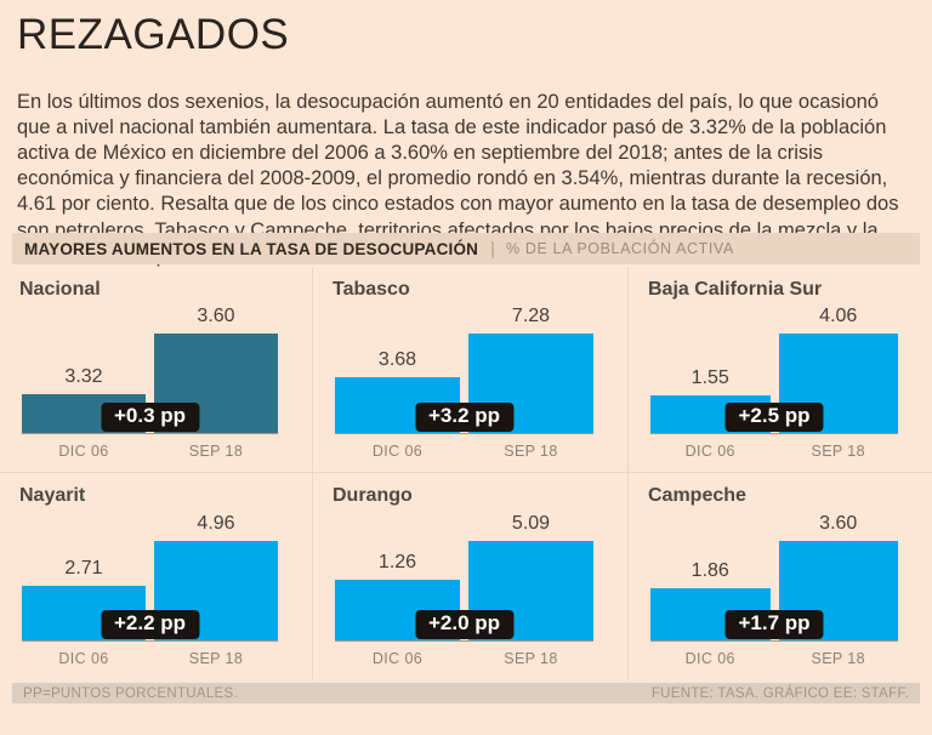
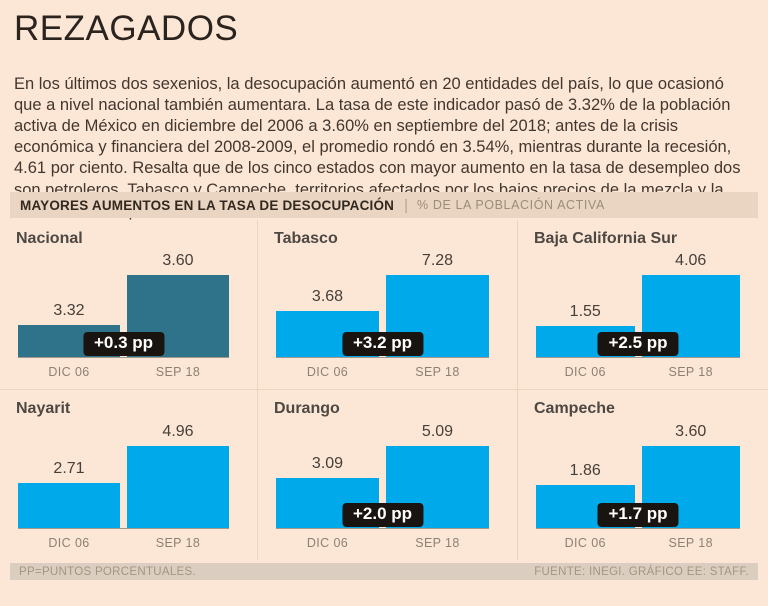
  REZAGADOS
  En los últimos dos sexenios, la desocupación aumentó en 20 entidades del país, lo que ocasionó que a nivel nacional también aumentara. La tasa de este indicador pasó de 3.32% de la población activa de México en diciembre del 2006 a 3.60% en septiembre del 2018; antes de la crisis económica y financiera del 2008-2009, el promedio rondó en 3.54%, mientras durante la recesión, 4.61 por ciento. Resalta que de los cinco estados con mayor aumento en la tasa de desempleo dos son petroleros, Tabasco y Campeche, territorios afectados por los bajos precios de la mezcla y la
  MAYORES AUMENTOS EN LA TASA DE DESOCUPACIÓN
  |
  % DE LA POBLACIÓN ACTIVA
  Nacional
  3.32
  3.60
  +0.3 pp
  DIC 06
  SEP 18
  Tabasco
  3.68
  7.28
  +3.2 pp
  DIC 06
  SEP 18
  Baja California Sur
  1.55
  4.06
  +2.5 pp
  DIC 06
  SEP 18
  Nayarit
  2.71
  4.96
- +2.2 pp
  DIC 06
  SEP 18
  Durango
- 1.26
+ 3.09
  5.09
  +2.0 pp
  DIC 06
  SEP 18
  Campeche
  1.86
  3.60
  +1.7 pp
  DIC 06
  SEP 18
  PP=PUNTOS PORCENTUALES.
- FUENTE: TASA. GRÁFICO EE: STAFF.
+ FUENTE: INEGI. GRÁFICO EE: STAFF.
